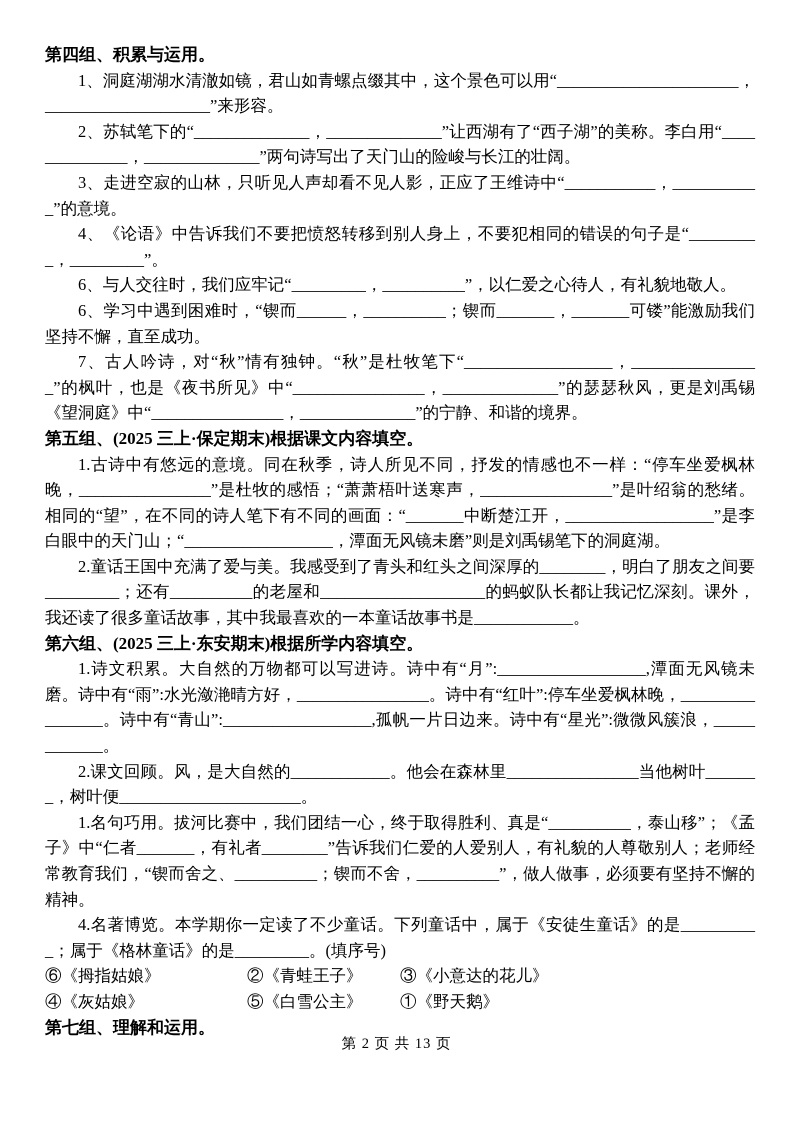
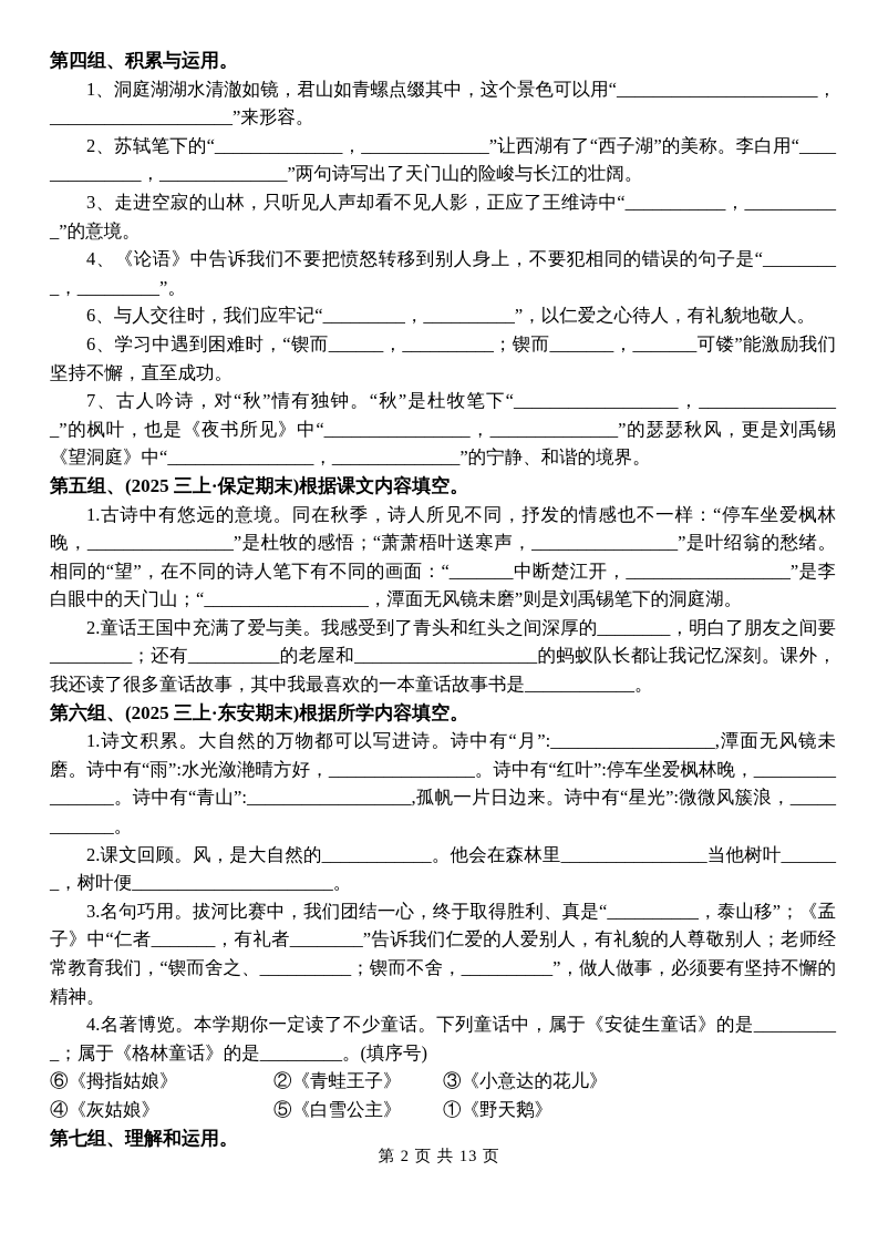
  第四组、积累与运用。
  1、洞庭湖湖水清澈如镜，君山如青螺点缀其中，这个景色可以用“______________________，____________________”来形容。
  2、苏轼笔下的“______________，______________”让西湖有了“西子湖”的美称。李白用“______________，______________”两句诗写出了天门山的险峻与长江的壮阔。
  3、走进空寂的山林，只听见人声却看不见人影，正应了王维诗中“___________，___________”的意境。
  4、《论语》中告诉我们不要把愤怒转移到别人身上，不要犯相同的错误的句子是“_________，_________”。
  6、与人交往时，我们应牢记“_________，__________”，以仁爱之心待人，有礼貌地敬人。
  6、学习中遇到困难时，“锲而______，__________；锲而_______，_______可镂”能激励我们坚持不懈，直至成功。
  7、古人吟诗，对“秋”情有独钟。“秋”是杜牧笔下“__________________，________________”的枫叶，也是《夜书所见》中“________________，______________”的瑟瑟秋风，更是刘禹锡《望洞庭》中“________________，______________”的宁静、和谐的境界。
  第五组、(2025 三上·保定期末)根据课文内容填空。
  1.古诗中有悠远的意境。同在秋季，诗人所见不同，抒发的情感也不一样：“停车坐爱枫林晚，________________”是杜牧的感悟；“萧萧梧叶送寒声，________________”是叶绍翁的愁绪。相同的“望”，在不同的诗人笔下有不同的画面：“_______中断楚江开，__________________”是李白眼中的天门山；“__________________，潭面无风镜未磨”则是刘禹锡笔下的洞庭湖。
  2.童话王国中充满了爱与美。我感受到了青头和红头之间深厚的________，明白了朋友之间要_________；还有__________的老屋和____________________的蚂蚁队长都让我记忆深刻。课外，我还读了很多童话故事，其中我最喜欢的一本童话故事书是____________。
  第六组、(2025 三上·东安期末)根据所学内容填空。
  1.诗文积累。大自然的万物都可以写进诗。诗中有“月”:__________________,潭面无风镜未磨。诗中有“雨”:水光潋滟晴方好，________________。诗中有“红叶”:停车坐爱枫林晚，________________。诗中有“青山”:__________________,孤帆一片日边来。诗中有“星光”:微微风簇浪，____________。
  2.课文回顾。风，是大自然的____________。他会在森林里________________当他树叶_______，树叶便______________________。
- 1.名句巧用。拔河比赛中，我们团结一心，终于取得胜利、真是“__________，泰山移”；《孟子》中“仁者_______，有礼者________”告诉我们仁爱的人爱别人，有礼貌的人尊敬别人；老师经常教育我们，“锲而舍之、__________；锲而不舍，__________”，做人做事，必须要有坚持不懈的精神。
+ 3.名句巧用。拔河比赛中，我们团结一心，终于取得胜利、真是“__________，泰山移”；《孟子》中“仁者_______，有礼者________”告诉我们仁爱的人爱别人，有礼貌的人尊敬别人；老师经常教育我们，“锲而舍之、__________；锲而不舍，__________”，做人做事，必须要有坚持不懈的精神。
  4.名著博览。本学期你一定读了不少童话。下列童话中，属于《安徒生童话》的是__________；属于《格林童话》的是_________。(填序号)
  ⑥《拇指姑娘》
  ②《青蛙王子》
  ③《小意达的花儿》
  ④《灰姑娘》
  ⑤《白雪公主》
  ①《野天鹅》
  第七组、理解和运用。
  第 2 页 共 13 页
